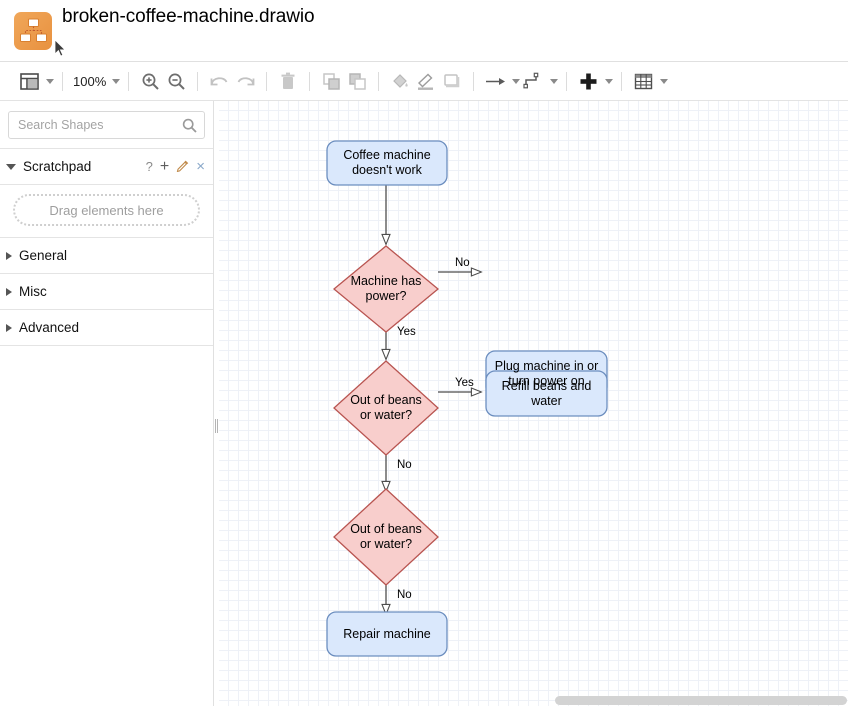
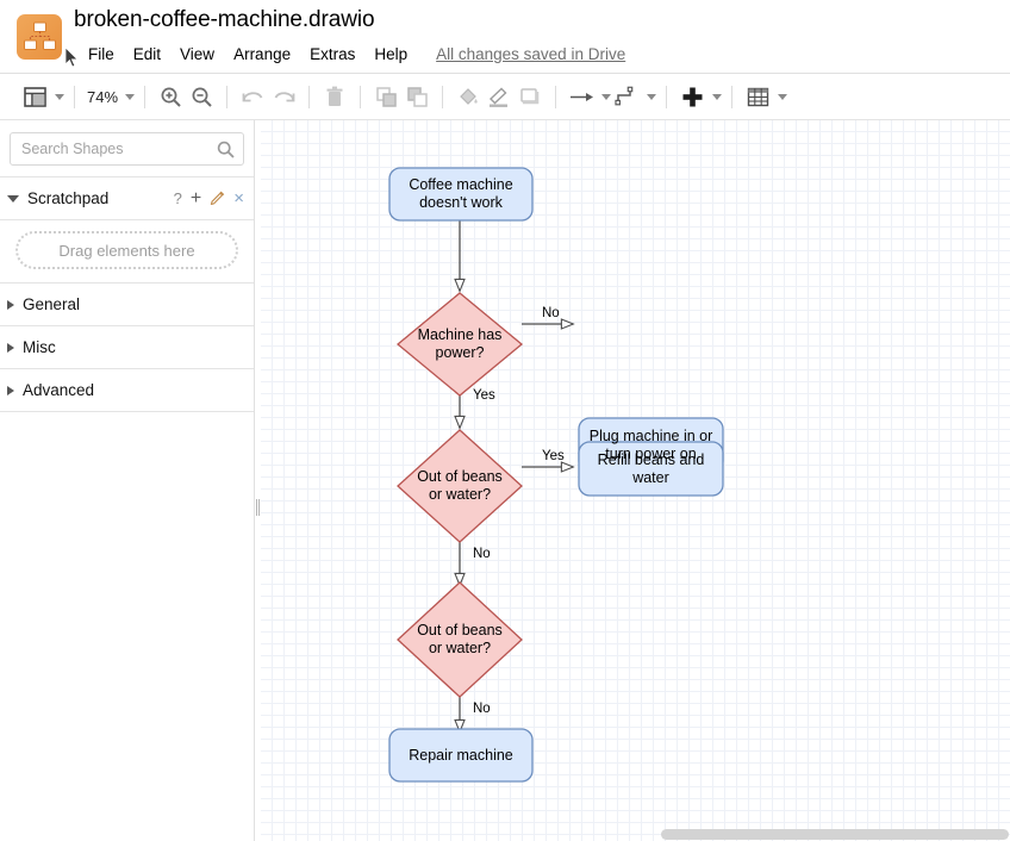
  broken-coffee-machine.drawio
+ File
+ Edit
+ View
+ Arrange
+ Extras
+ Help
+ All changes saved in Drive
- 100%
+ 74%
  Search Shapes
  Scratchpad
  ?
  +
  ×
  Drag elements here
  General
  Misc
  Advanced
  Coffee machine
  doesn't work
  Machine has
  power?
  Plug machine in or
  turn power on
  Out of beans
  or water?
  Refill beans and
  water
  Out of beans
  or water?
  Repair machine
  No
  Yes
  Yes
  No
  No
